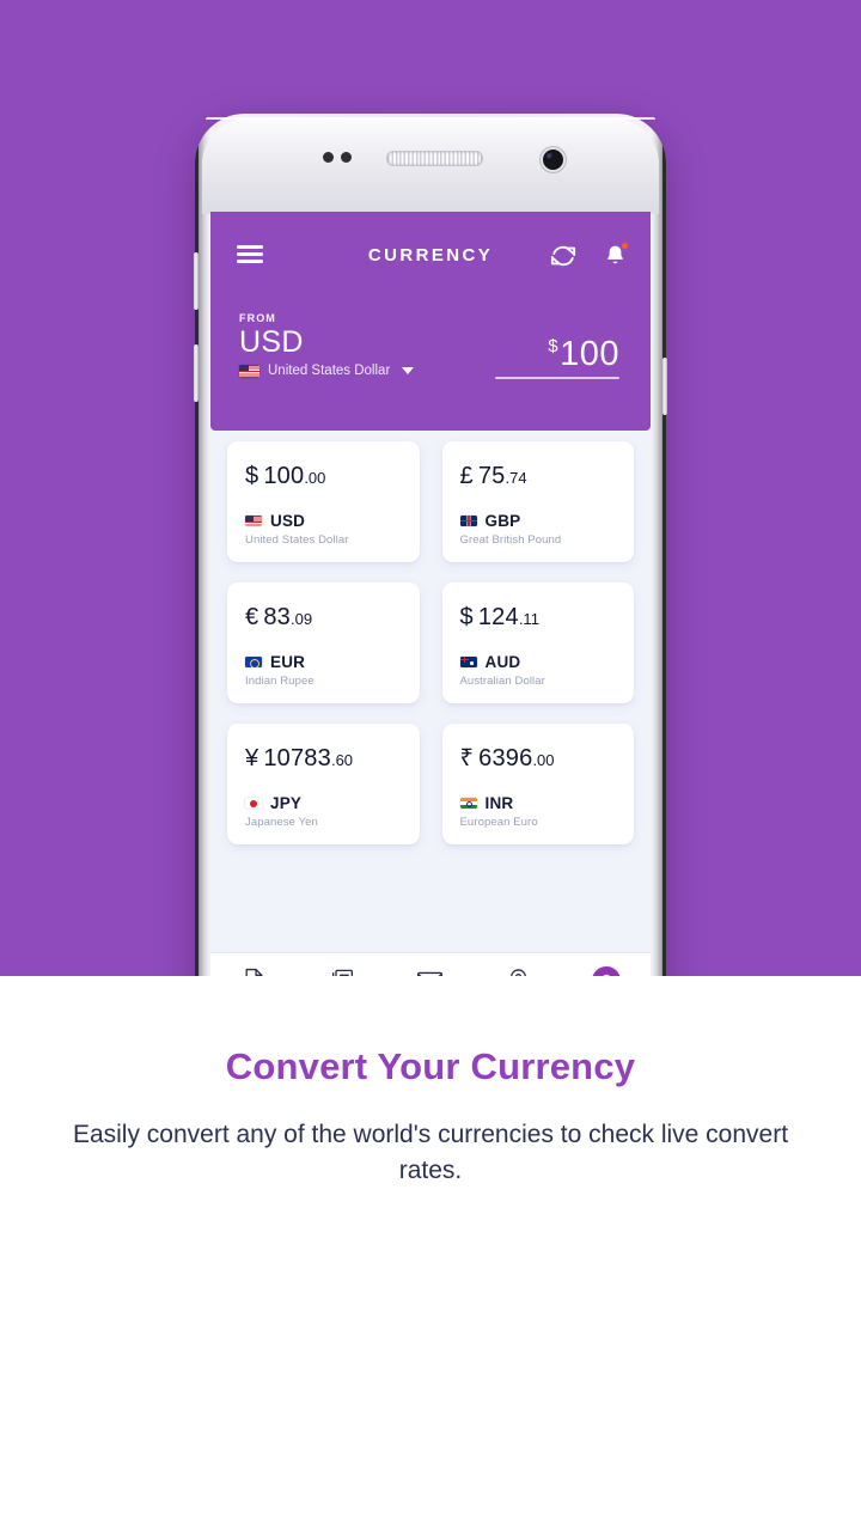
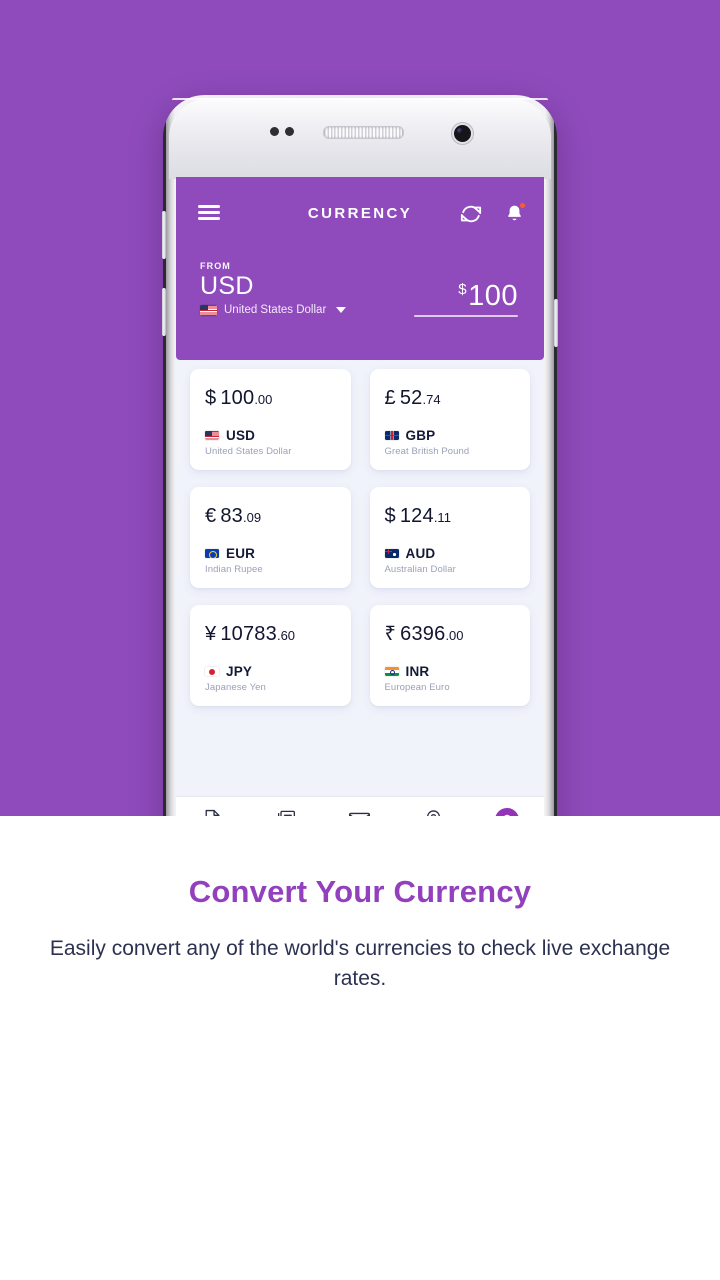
  CURRENCY
  FROM
  USD
  United States Dollar
  $100
  $ 100.00
  USD
  United States Dollar
- £ 75.74
+ £ 52.74
  GBP
  Great British Pound
  € 83.09
  EUR
  Indian Rupee
  $ 124.11
  AUD
  Australian Dollar
  ¥ 10783.60
  JPY
  Japanese Yen
  ₹ 6396.00
  INR
  European Euro
  Convert Your Currency
- Easily convert any of the world's currencies to check live convert rates.
+ Easily convert any of the world's currencies to check live exchange rates.
